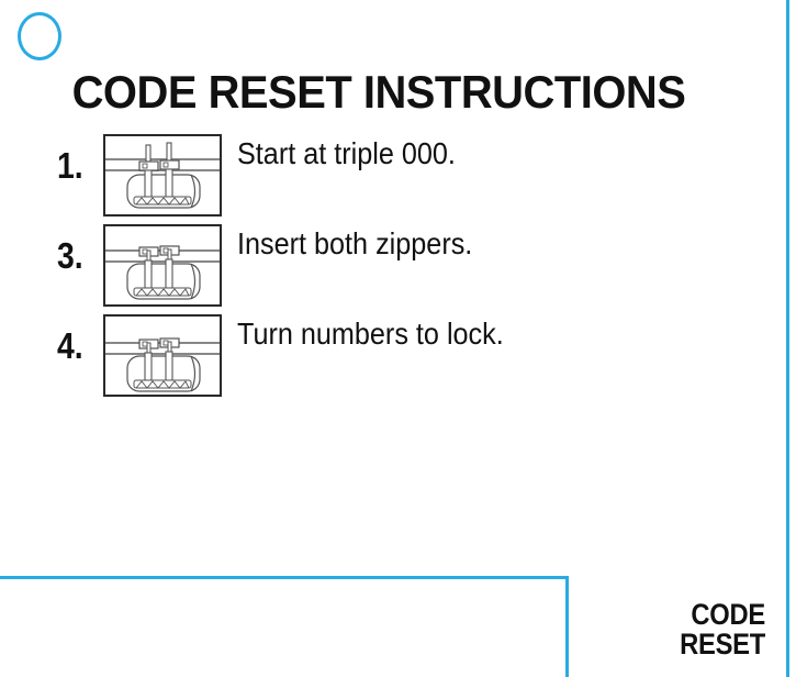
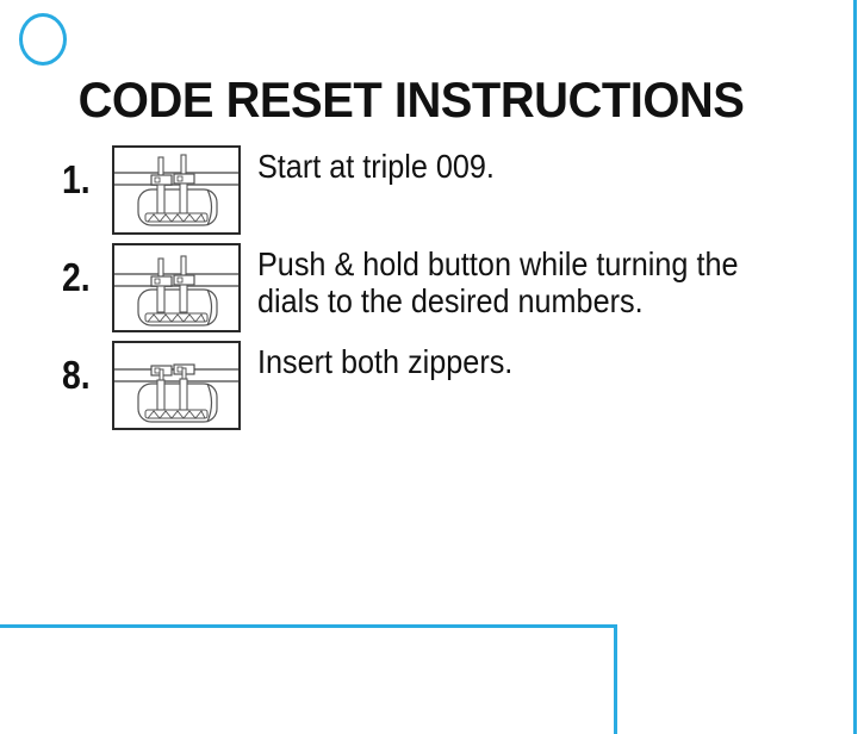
  CODE RESET INSTRUCTIONS
  1.
- Start at triple 000.
+ Start at triple 009.
+ 2.
+ Push & hold button while turning the dials to the desired numbers.
- 3.
+ 8.
  Insert both zippers.
- 4.
- Turn numbers to lock.
- CODE
- RESET
